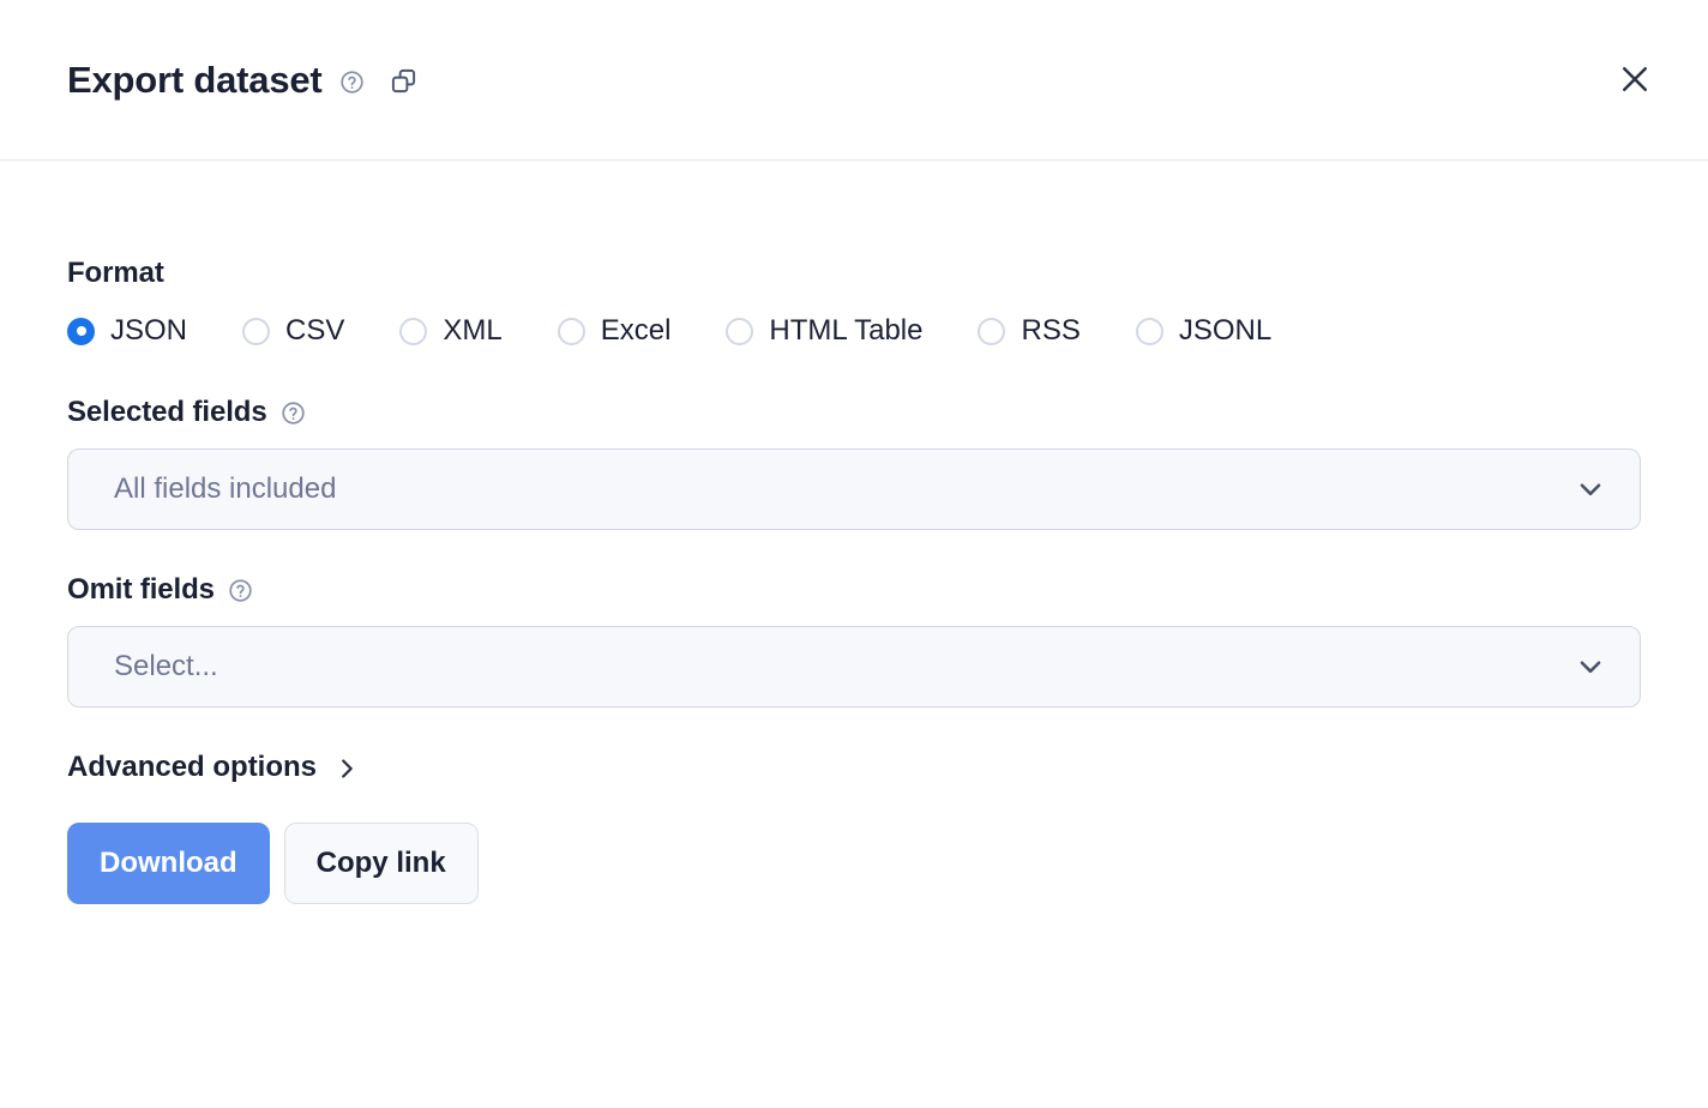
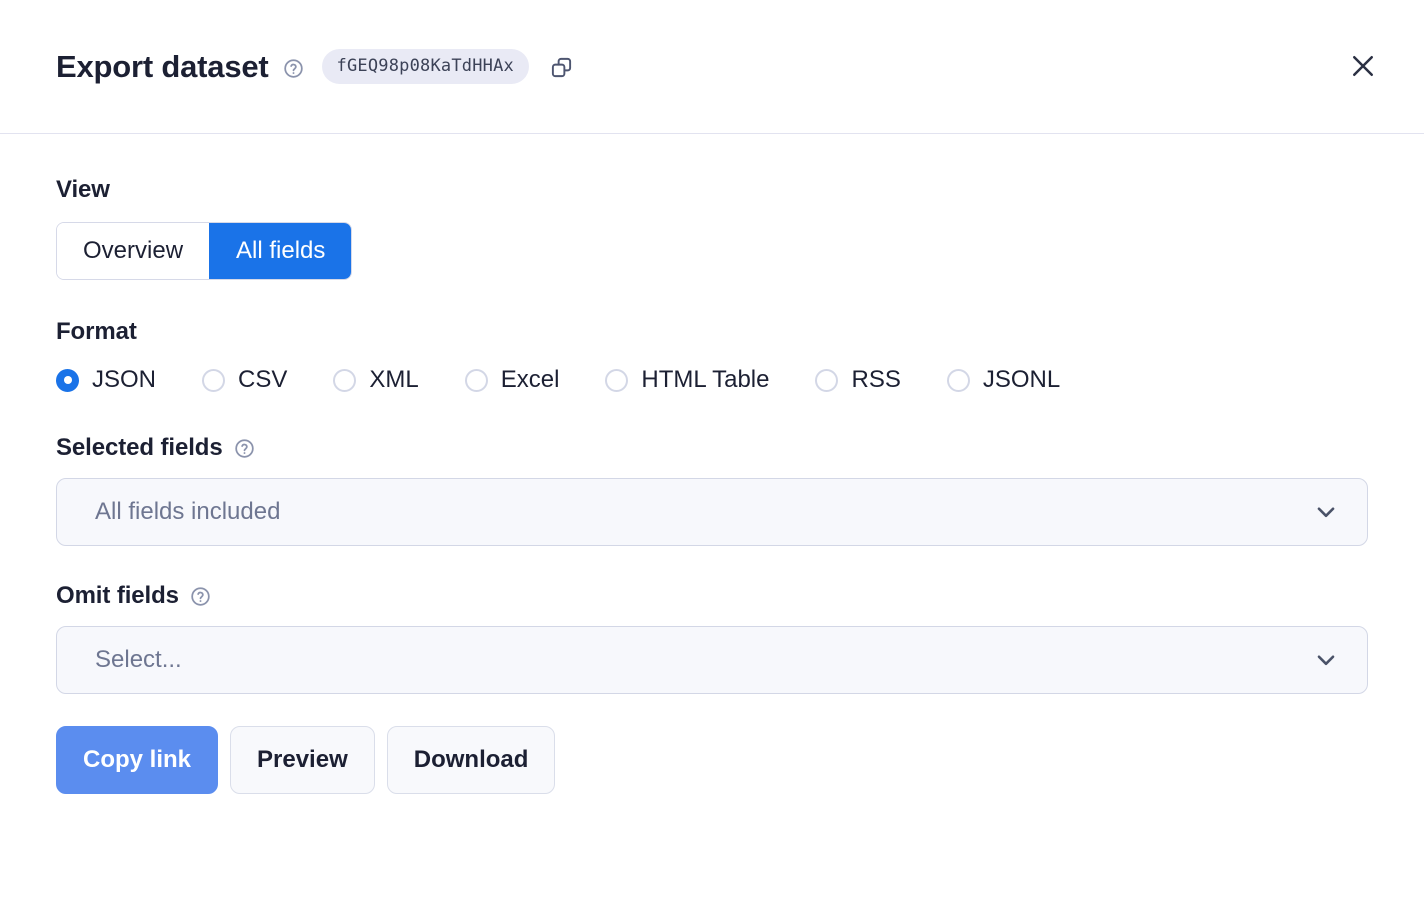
  Export dataset
+ fGEQ98p08KaTdHHAx
+ View
+ Overview
+ All fields
  Format
  JSON
  CSV
  XML
  Excel
  HTML Table
  RSS
  JSONL
  Selected fields
  All fields included
  Omit fields
  Select...
- Advanced options
- Download
+ Copy link
+ Preview
- Copy link
+ Download
